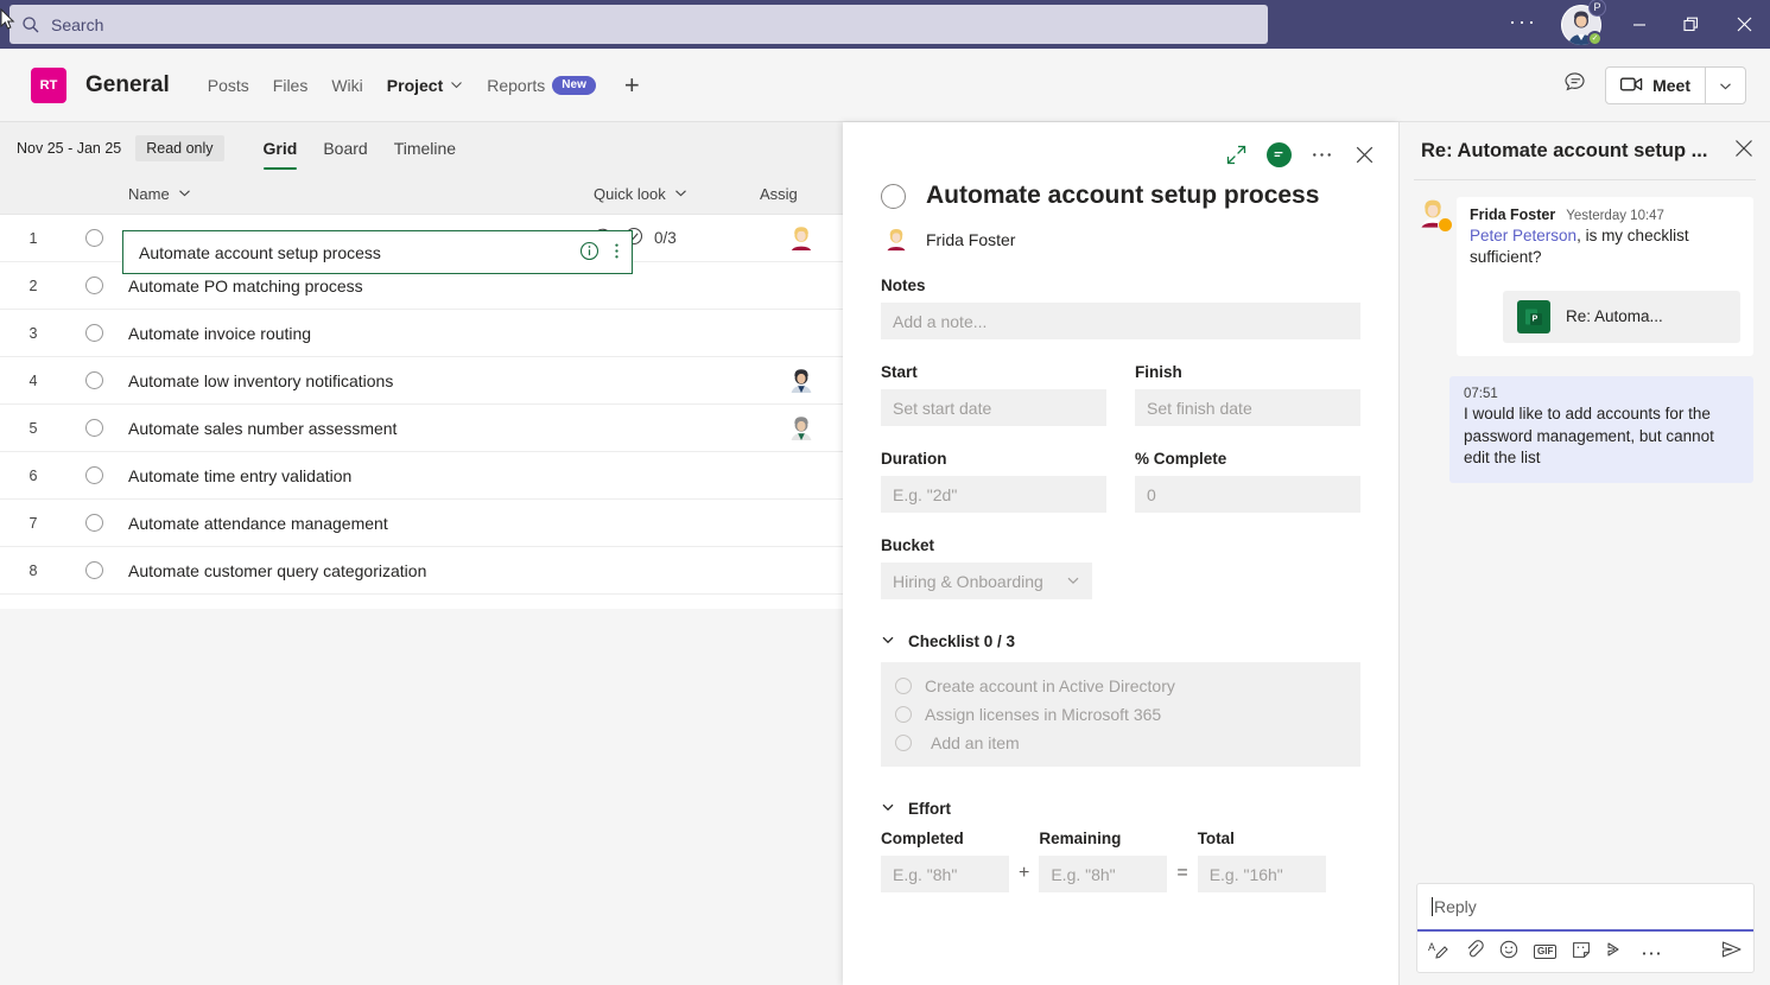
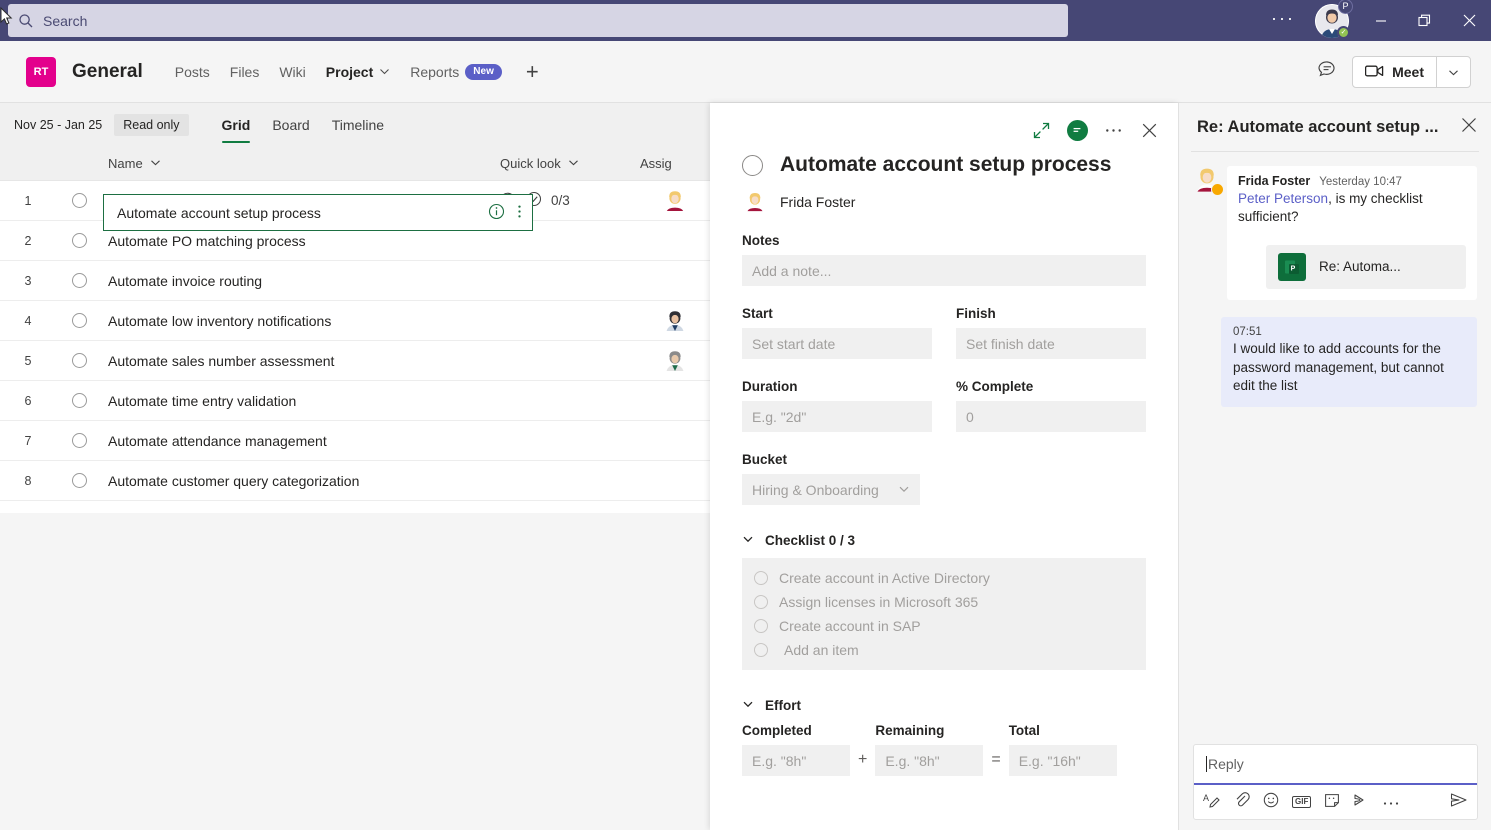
  Search
  ···
  P
  RT
  General
  Posts
  Files
  Wiki
  Project
  Reports
  New
  +
  Meet
  Nov 25 - Jan 25
  Read only
  Grid
  Board
  Timeline
  Name
  Quick look
  Assig
  1
  0/3
  2
  Automate PO matching process
  3
  Automate invoice routing
  4
  Automate low inventory notifications
  5
  Automate sales number assessment
  6
  Automate time entry validation
  7
  Automate attendance management
  8
  Automate customer query categorization
  Automate account setup process
  Automate account setup process
  Frida Foster
  Notes
  Add a note...
  Start
  Set start date
  Finish
  Set finish date
  Duration
  E.g. "2d"
  % Complete
  0
  Bucket
  Hiring & Onboarding
  Checklist 0 / 3
  Create account in Active Directory
  Assign licenses in Microsoft 365
+ Create account in SAP
  Add an item
  Effort
  Completed
  E.g. "8h"
  +
  Remaining
  E.g. "8h"
  =
  Total
  E.g. "16h"
  Re: Automate account setup ...
  Frida Foster
  Yesterday 10:47
  Peter Peterson, is my checklist sufficient?
  Re: Automa...
  07:51
  I would like to add accounts for the password management, but cannot edit the list
  Reply
  A
  GIF
